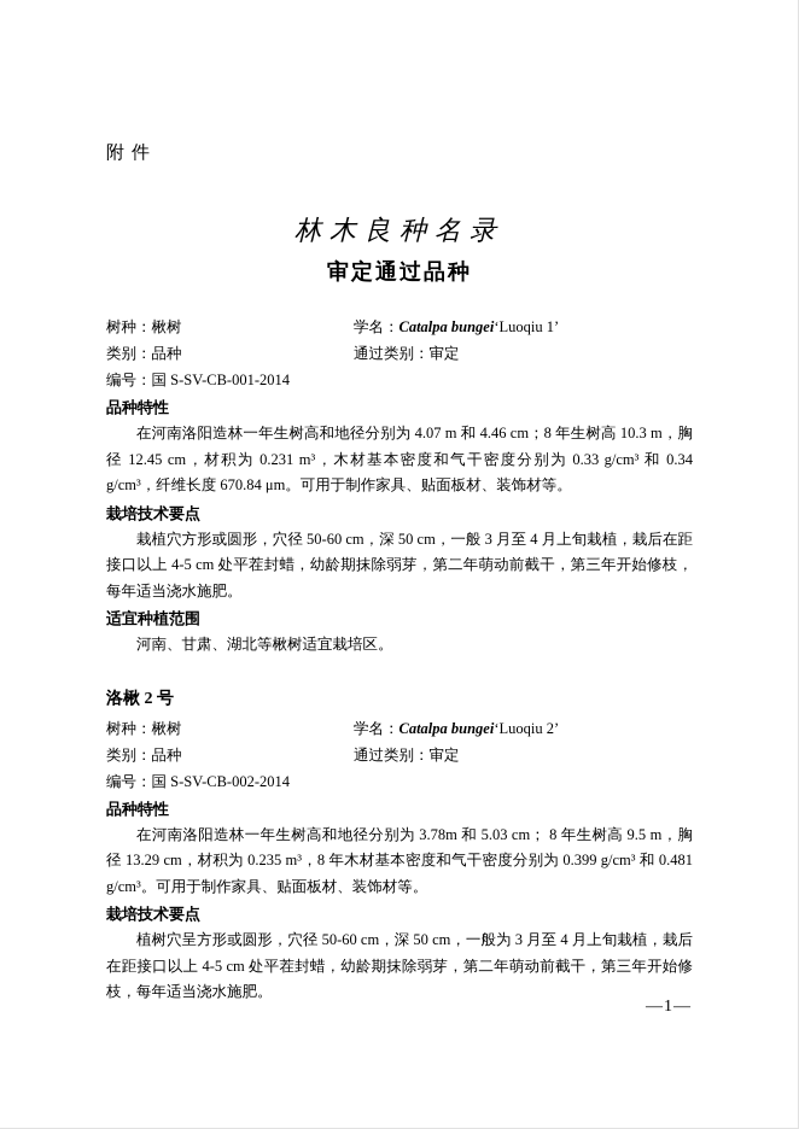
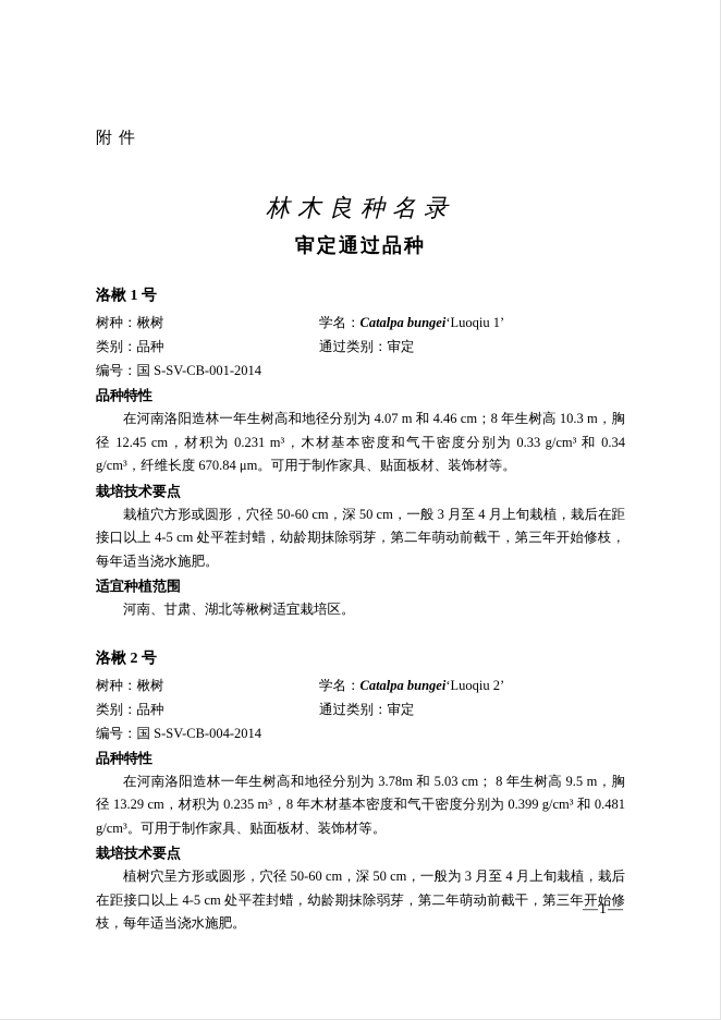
  附件
  林木良种名录
  审定通过品种
+ 洛楸 1 号
  树种：楸树
  学名：Catalpa bungei‘Luoqiu 1’
  类别：品种
  通过类别：审定
  编号：国 S-SV-CB-001-2014
  品种特性
  在河南洛阳造林一年生树高和地径分别为 4.07 m 和 4.46 cm；8 年生树高 10.3 m，胸径 12.45 cm，材积为 0.231 m³，木材基本密度和气干密度分别为 0.33 g/cm³ 和 0.34 g/cm³，纤维长度 670.84 μm。可用于制作家具、贴面板材、装饰材等。
  栽培技术要点
  栽植穴方形或圆形，穴径 50-60 cm，深 50 cm，一般 3 月至 4 月上旬栽植，栽后在距接口以上 4-5 cm 处平茬封蜡，幼龄期抹除弱芽，第二年萌动前截干，第三年开始修枝，每年适当浇水施肥。
  适宜种植范围
  河南、甘肃、湖北等楸树适宜栽培区。
  洛楸 2 号
  树种：楸树
  学名：Catalpa bungei‘Luoqiu 2’
  类别：品种
  通过类别：审定
- 编号：国 S-SV-CB-002-2014
+ 编号：国 S-SV-CB-004-2014
  品种特性
  在河南洛阳造林一年生树高和地径分别为 3.78m 和 5.03 cm； 8 年生树高 9.5 m，胸径 13.29 cm，材积为 0.235 m³，8 年木材基本密度和气干密度分别为 0.399 g/cm³ 和 0.481 g/cm³。可用于制作家具、贴面板材、装饰材等。
  栽培技术要点
  植树穴呈方形或圆形，穴径 50-60 cm，深 50 cm，一般为 3 月至 4 月上旬栽植，栽后在距接口以上 4-5 cm 处平茬封蜡，幼龄期抹除弱芽，第二年萌动前截干，第三年开始修枝，每年适当浇水施肥。
  —1—
